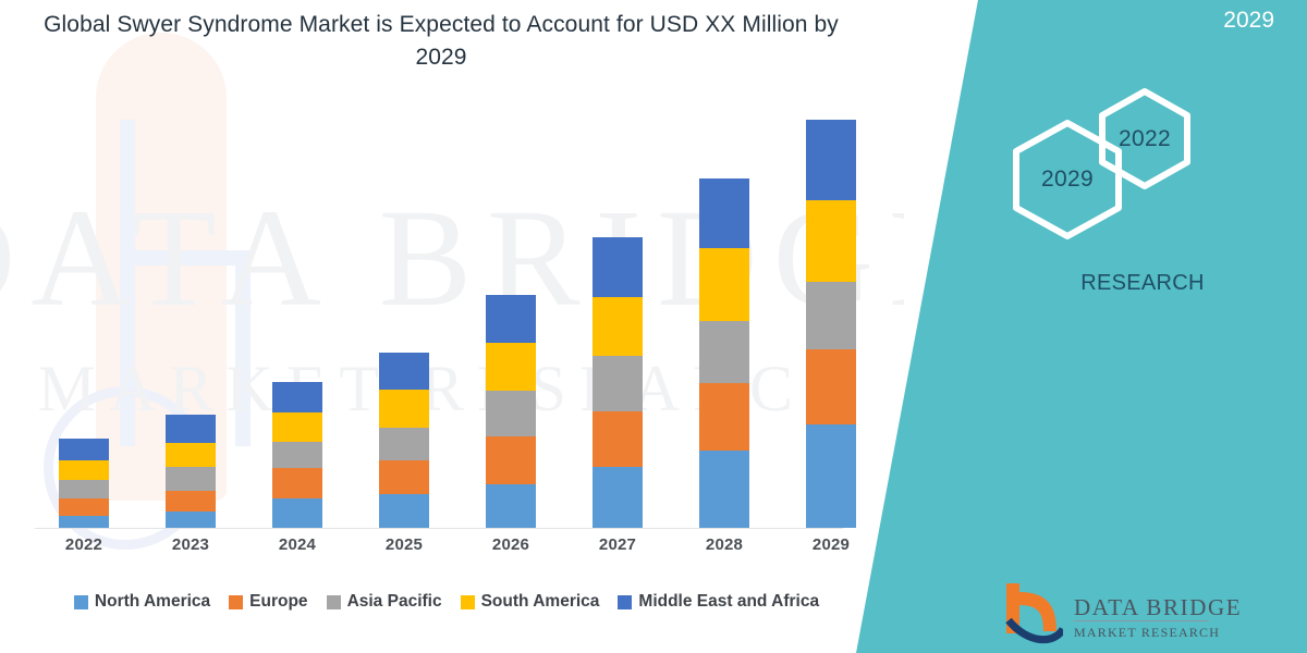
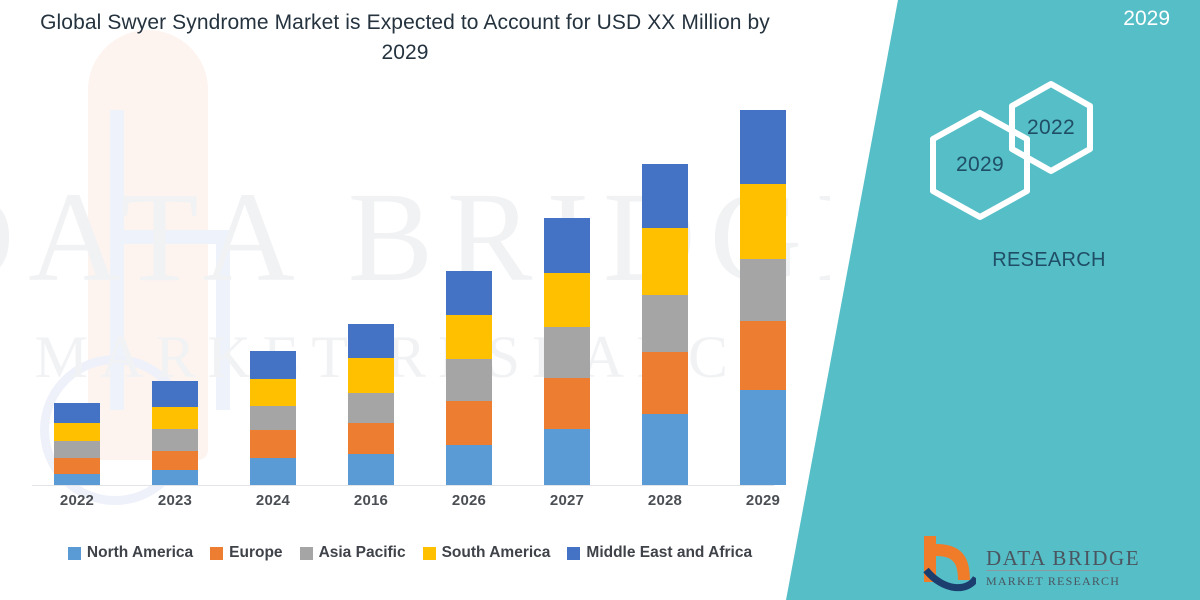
  Global Swyer Syndrome Market is Expected to Account for USD XX Million by 2029
  2022
  2023
  2024
- 2025
+ 2016
  2026
  2027
  2028
  2029
  North America
  Europe
  Asia Pacific
  South America
  Middle East and Africa
  2029
  2029
  2022
  RESEARCH
  DATA BRIDGE
  MARKET RESEARCH
